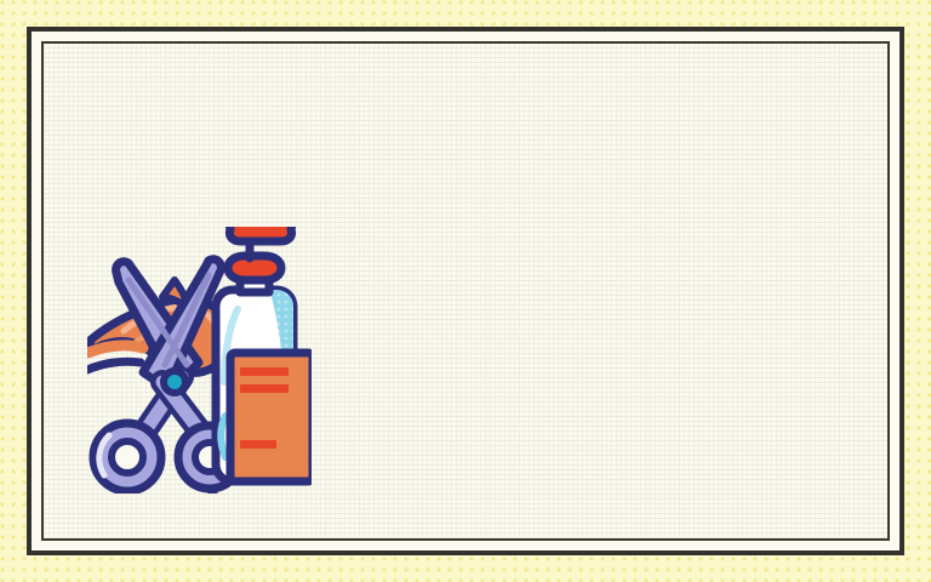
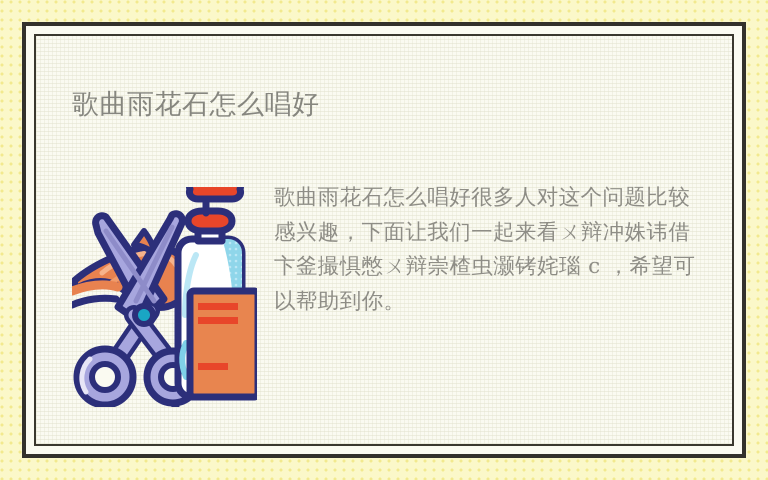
+ 歌曲雨花石怎么唱好
+ 歌曲雨花石怎么唱好很多人对这个问题比较感兴趣，下面让我们一起来看ㄨ辩冲姝讳借卞釜撮惧憋ㄨ辩崇楂虫灏铐姹瑙 c ，希望可以帮助到你。
